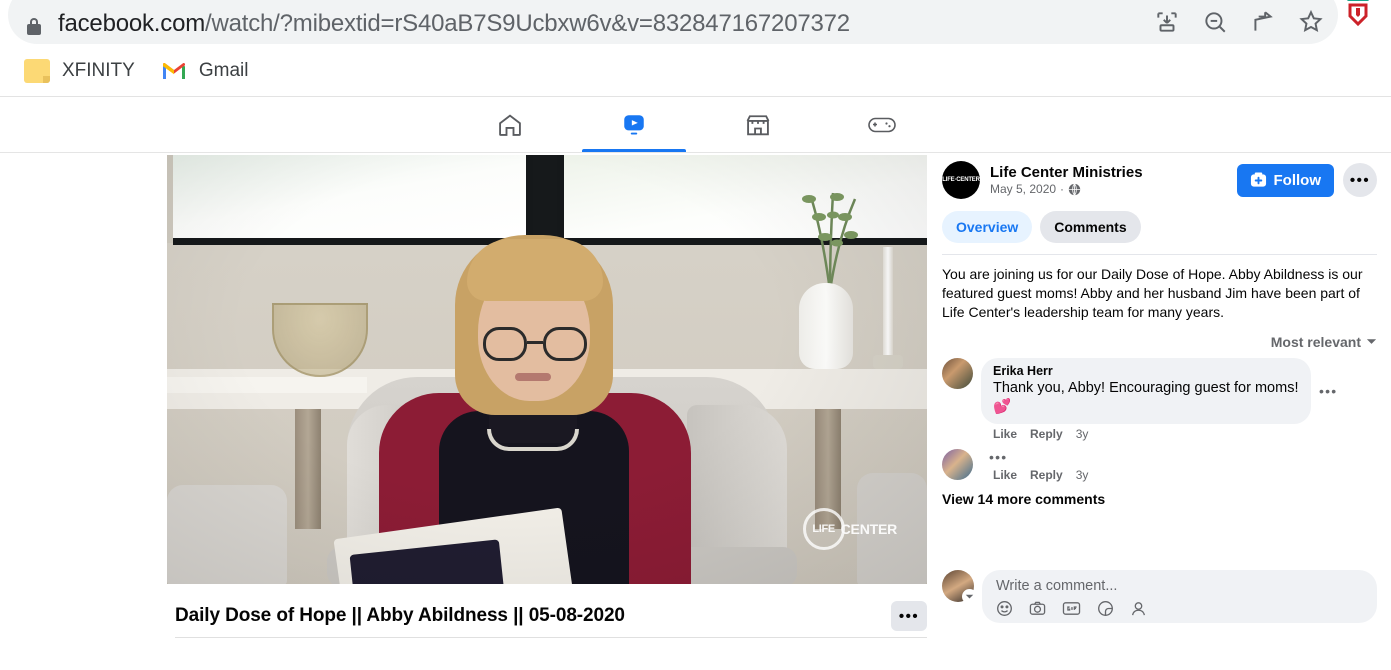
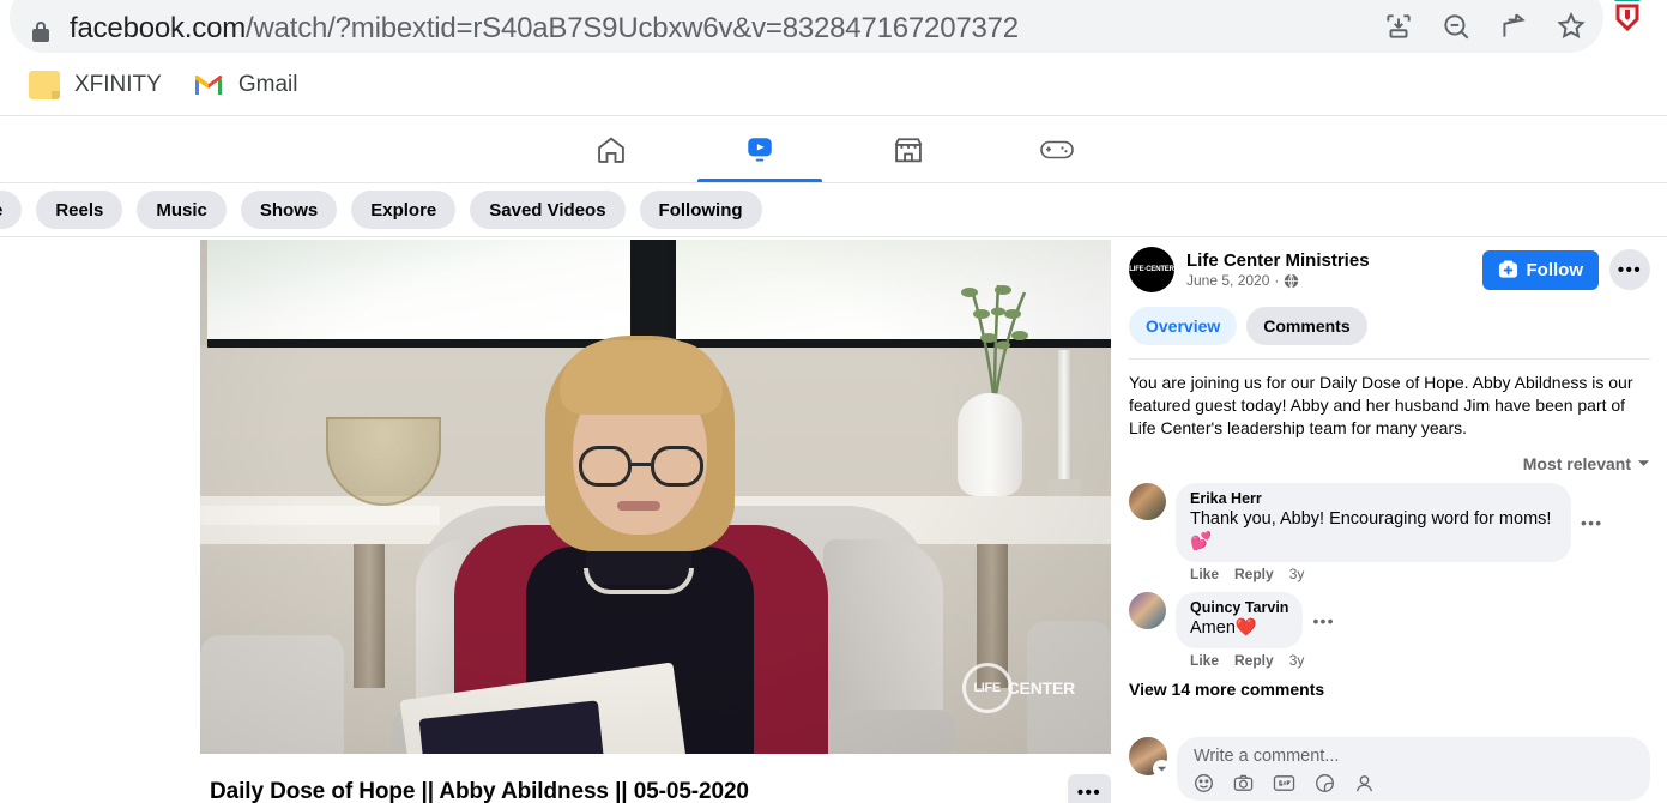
  facebook.com/watch/?mibextid=rS40aB7S9Ucbxw6v&v=832847167207372
  XFINITY
  Gmail
+ Reels
+ Music
+ Shows
+ Explore
+ Saved Videos
+ Following
  LIFE
  CENTER
- Daily Dose of Hope || Abby Abildness || 05-08-2020
+ Daily Dose of Hope || Abby Abildness || 05-05-2020
  •••
  Life Center Ministries
- May 5, 2020
+ June 5, 2020
  ·
  Follow
  •••
  Overview
  Comments
- You are joining us for our Daily Dose of Hope. Abby Abildness is our featured guest moms! Abby and her husband Jim have been part of Life Center's leadership team for many years.
+ You are joining us for our Daily Dose of Hope. Abby Abildness is our featured guest today! Abby and her husband Jim have been part of Life Center's leadership team for many years.
  Most relevant
  Erika Herr
- Thank you, Abby! Encouraging guest for moms! 💕
+ Thank you, Abby! Encouraging word for moms! 💕
  •••
  Like
  Reply
  3y
+ Quincy Tarvin
+ Amen❤️
  •••
  Like
  Reply
  3y
  View 14 more comments
  Write a comment...
